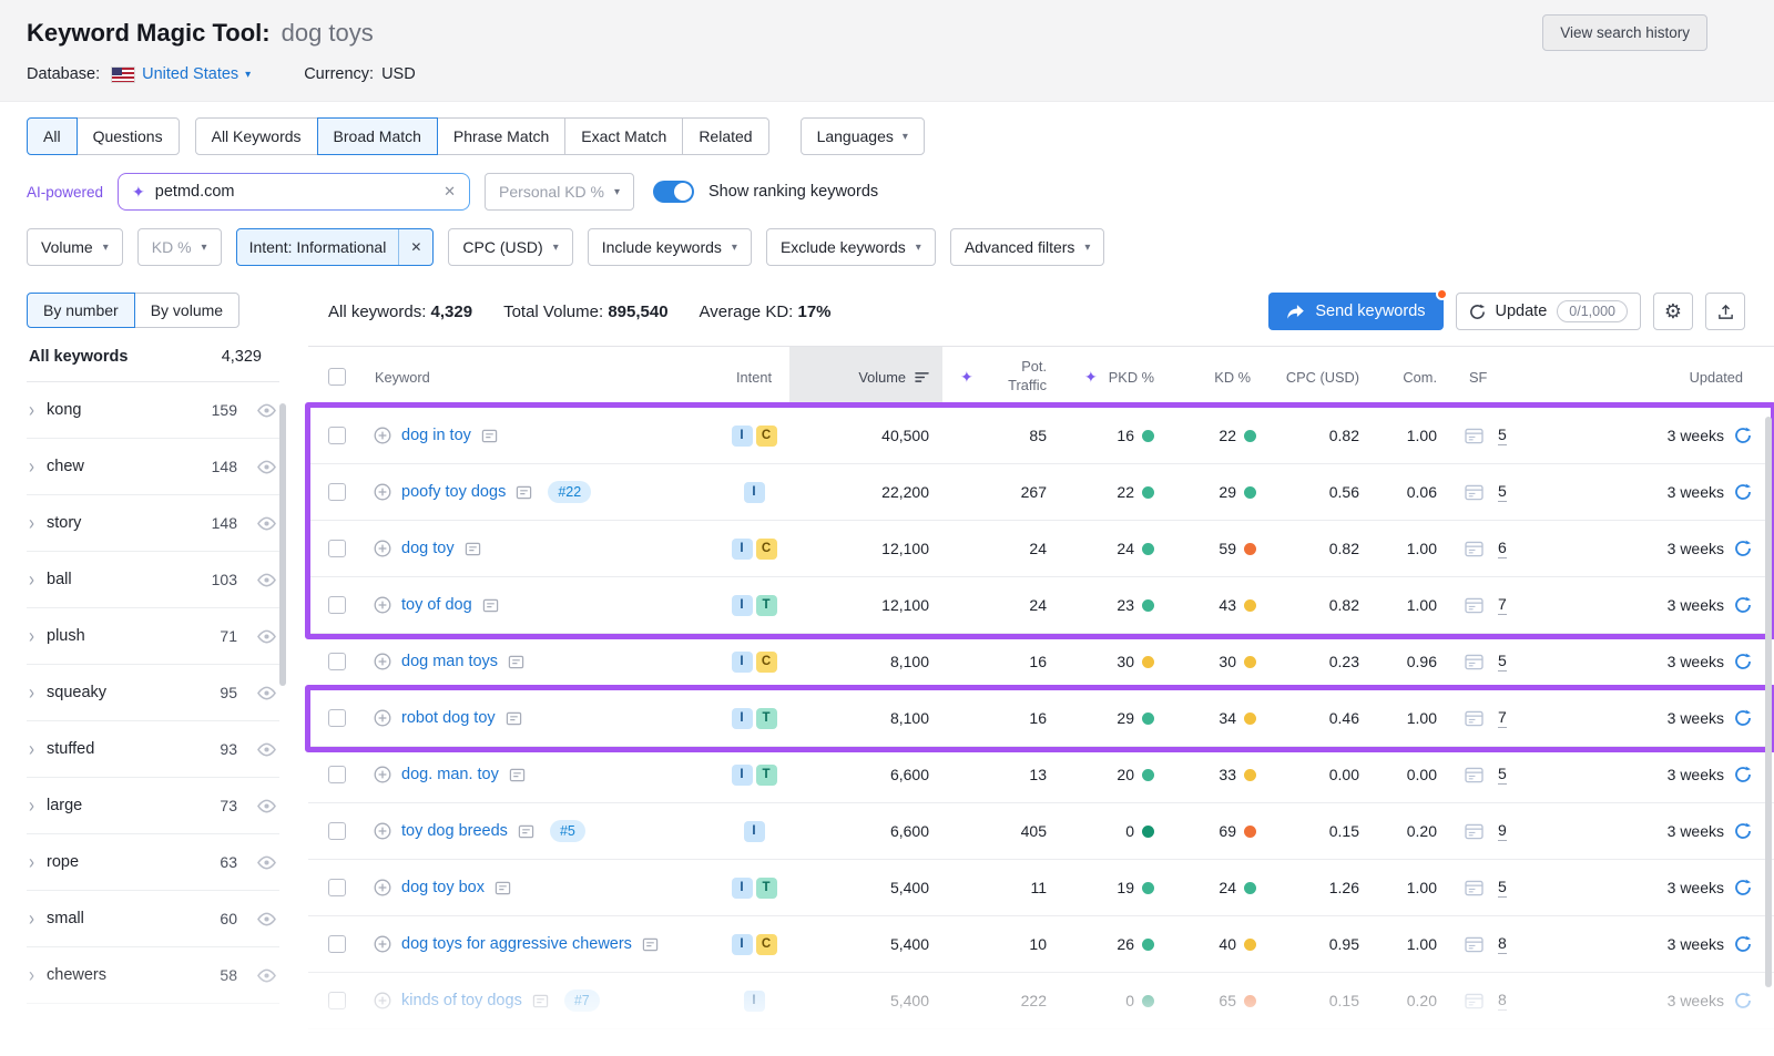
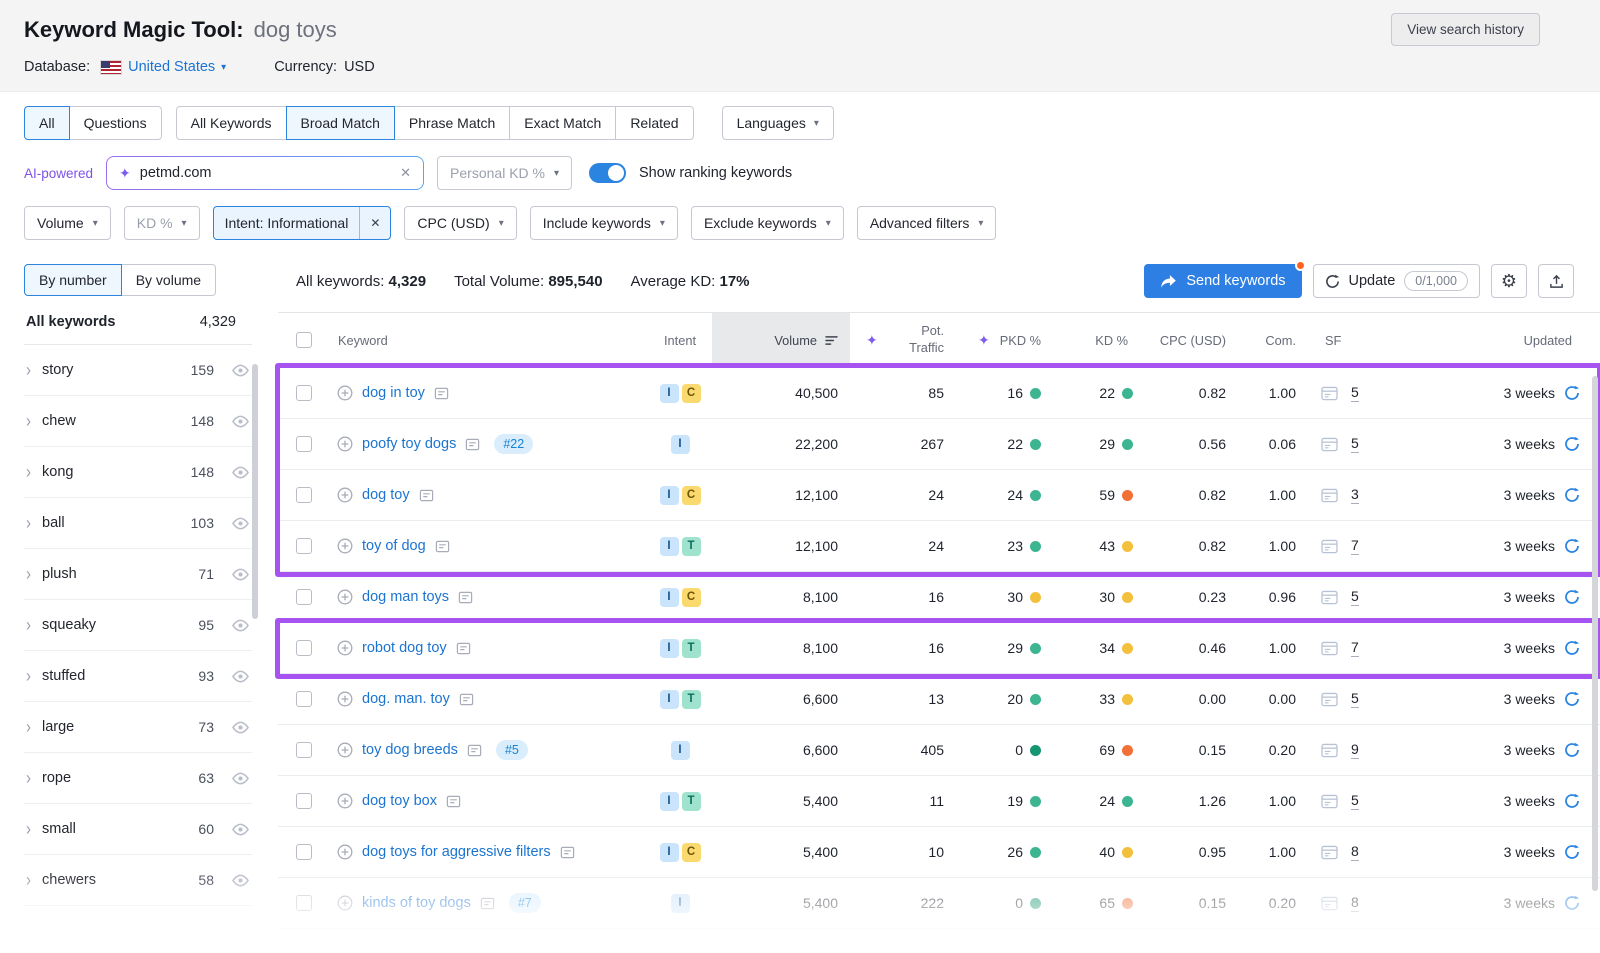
  Keyword Magic Tool:
  dog toys
  View search history
  Database:
  United States
  ▾
  Currency:
  USD
  All
  Questions
  All Keywords
  Broad Match
  Phrase Match
  Exact Match
  Related
  Languages
  ▾
  AI-powered
  ✦
  petmd.com
  ✕
  Personal KD %
  ▾
  Show ranking keywords
  Volume
  ▾
  KD %
  ▾
  Intent: Informational
  ✕
  CPC (USD)
  ▾
  Include keywords
  ▾
  Exclude keywords
  ▾
  Advanced filters
  ▾
  By number
  By volume
  All keywords
  4,329
  ›
- kong
+ story
  159
  ›
  chew
  148
  ›
- story
+ kong
  148
  ›
  ball
  103
  ›
  plush
  71
  ›
  squeaky
  95
  ›
  stuffed
  93
  ›
  large
  73
  ›
  rope
  63
  ›
  small
  60
  All keywords: 4,329
  Total Volume: 895,540
  Average KD: 17%
  Send keywords
  Update
  0/1,000
  ⚙
  Keyword
  Intent
  Volume
  ✦
  Pot. Traffic
  ✦
  PKD %
  KD %
  CPC (USD)
  Com.
  SF
  Updated
  dog in toy
  I
  C
  40,500
  85
  16
  22
  0.82
  1.00
  5
  3 weeks
  poofy toy dogs
  #22
  I
  22,200
  267
  22
  29
  0.56
  0.06
  5
  3 weeks
  dog toy
  I
  C
  12,100
  24
  24
  59
  0.82
  1.00
- 6
+ 3
  3 weeks
  toy of dog
  I
  T
  12,100
  24
  23
  43
  0.82
  1.00
  7
  3 weeks
  dog man toys
  I
  C
  8,100
  16
  30
  30
  0.23
  0.96
  5
  3 weeks
  robot dog toy
  I
  T
  8,100
  16
  29
  34
  0.46
  1.00
  7
  3 weeks
  dog. man. toy
  I
  T
  6,600
  13
  20
  33
  0.00
  0.00
  5
  3 weeks
  toy dog breeds
  #5
  I
  6,600
  405
  0
  69
  0.15
  0.20
  9
  3 weeks
  dog toy box
  I
  T
  5,400
  11
  19
  24
  1.26
  1.00
  5
  3 weeks
- dog toys for aggressive chewers
+ dog toys for aggressive filters
  I
  C
  5,400
  10
  26
  40
  0.95
  1.00
  8
  3 weeks
